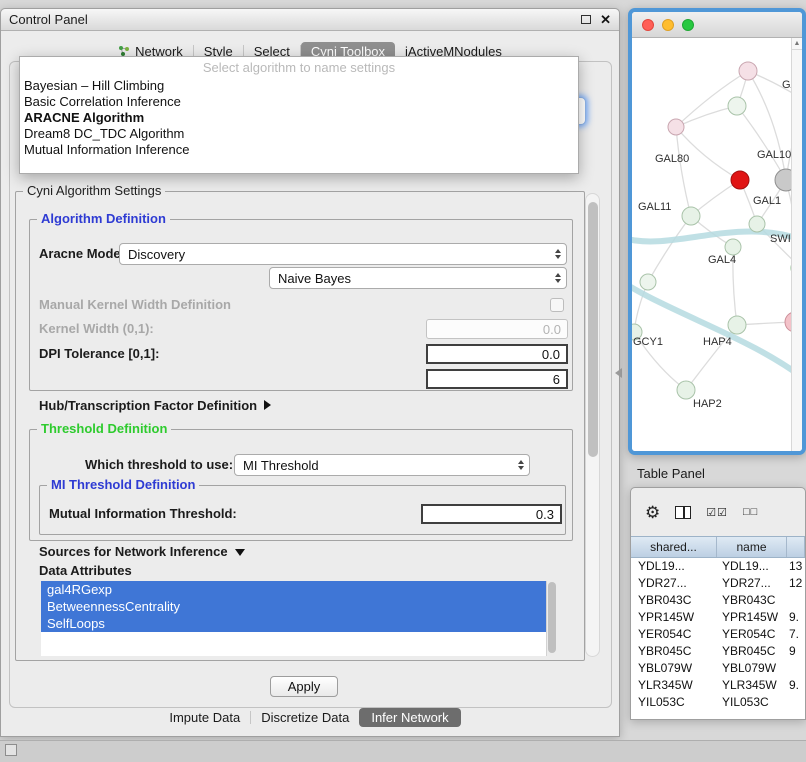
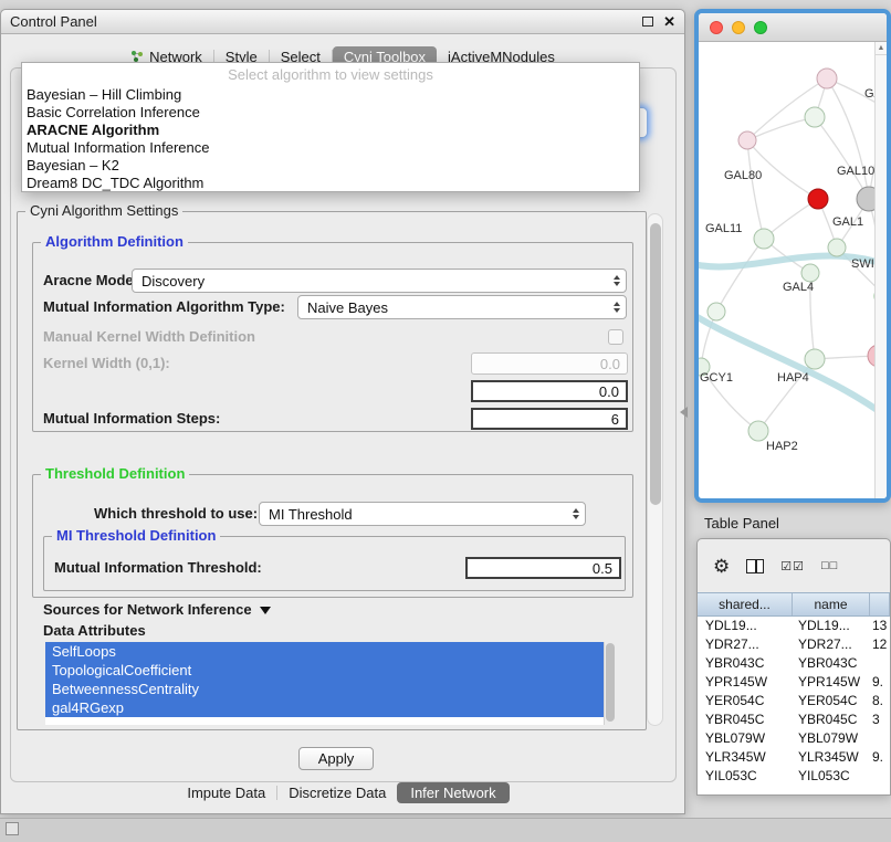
  Control Panel
  ✕
  Network
  Style
  Select
  Cyni Toolbox
  jActiveMNodules
- Select algorithm to name settings
+ Select algorithm to view settings
  Bayesian – Hill Climbing
  Basic Correlation Inference
  ARACNE Algorithm
- Dream8 DC_TDC Algorithm
+ Mutual Information Inference
+ Bayesian – K2
- Mutual Information Inference
+ Dream8 DC_TDC Algorithm
  Cyni Algorithm Settings
  Algorithm Definition
  Aracne Mode
  Discovery
+ Mutual Information Algorithm Type:
  Naive Bayes
  Manual Kernel Width Definition
  Kernel Width (0,1):
  0.0
- DPI Tolerance [0,1]:
  0.0
+ Mutual Information Steps:
  6
- Hub/Transcription Factor Definition
  Threshold Definition
  Which threshold to use:
  MI Threshold
  MI Threshold Definition
  Mutual Information Threshold:
- 0.3
+ 0.5
  Sources for Network Inference
  Data Attributes
- gal4RGexp
+ SelfLoops
+ TopologicalCoefficient
  BetweennessCentrality
- SelfLoops
+ gal4RGexp
  Apply
  Impute Data
  Discretize Data
  Infer Network
  GAL80
  GAL10
  GAL11
  GAL1
  SWI
  GAL4
  GCY1
  HAP4
  HAP2
  Table Panel
  ⚙
  ☑☑
  □□
  shared...
  name
  YDL19...
  YDL19...
  13
  YDR27...
  YDR27...
  12
  YBR043C
  YBR043C
  YPR145W
  YPR145W
  9.
  YER054C
  YER054C
- 7.
+ 8.
  YBR045C
  YBR045C
- 9
+ 3
  YBL079W
  YBL079W
  YLR345W
  YLR345W
  9.
  YIL053C
  YIL053C
